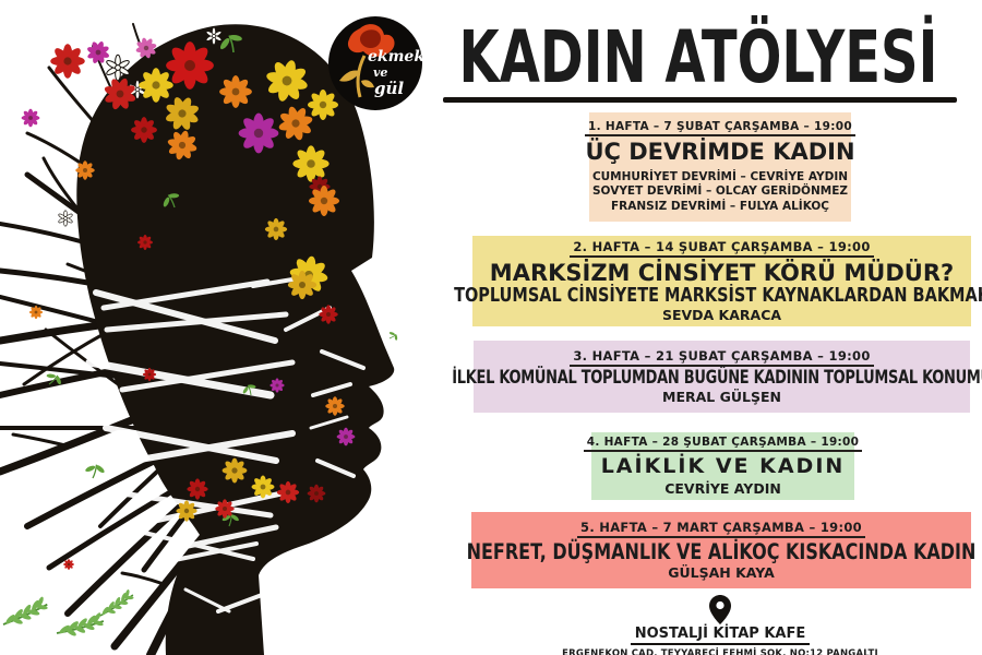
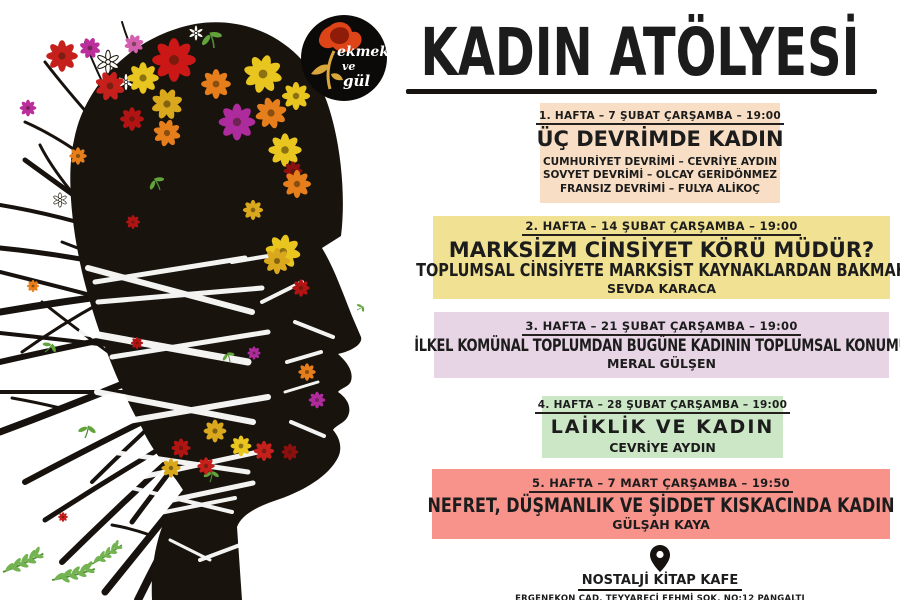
  ekmek
  ve
  gül
  KADIN ATÖLYESİ
  1. HAFTA – 7 ŞUBAT ÇARŞAMBA – 19:00
  ÜÇ DEVRİMDE KADIN
  CUMHURİYET DEVRİMİ – CEVRİYE AYDIN
  SOVYET DEVRİMİ – OLCAY GERİDÖNMEZ
  FRANSIZ DEVRİMİ – FULYA ALİKOÇ
  2. HAFTA – 14 ŞUBAT ÇARŞAMBA – 19:00
  MARKSİZM CİNSİYET KÖRÜ MÜDÜR?
  TOPLUMSAL CİNSİYETE MARKSİST KAYNAKLARDAN BAKMA
  SEVDA KARACA
  3. HAFTA – 21 ŞUBAT ÇARŞAMBA – 19:00
  İLKEL KOMÜNAL TOPLUMDAN BUGÜNE KADININ TOPLUMSAL KONUM
  MERAL GÜLŞEN
  4. HAFTA – 28 ŞUBAT ÇARŞAMBA – 19:00
  LAİKLİK VE KADIN
  CEVRİYE AYDIN
- 5. HAFTA – 7 MART ÇARŞAMBA – 19:00
+ 5. HAFTA – 7 MART ÇARŞAMBA – 19:50
- NEFRET, DÜŞMANLIK VE ALİKOÇ KISKACINDA KADIN
+ NEFRET, DÜŞMANLIK VE ŞİDDET KISKACINDA KADIN
  GÜLŞAH KAYA
  NOSTALJİ KİTAP KAFE
  ERGENEKON CAD. TEYYARECİ FEHMİ SOK. NO:12 PANGALTI
